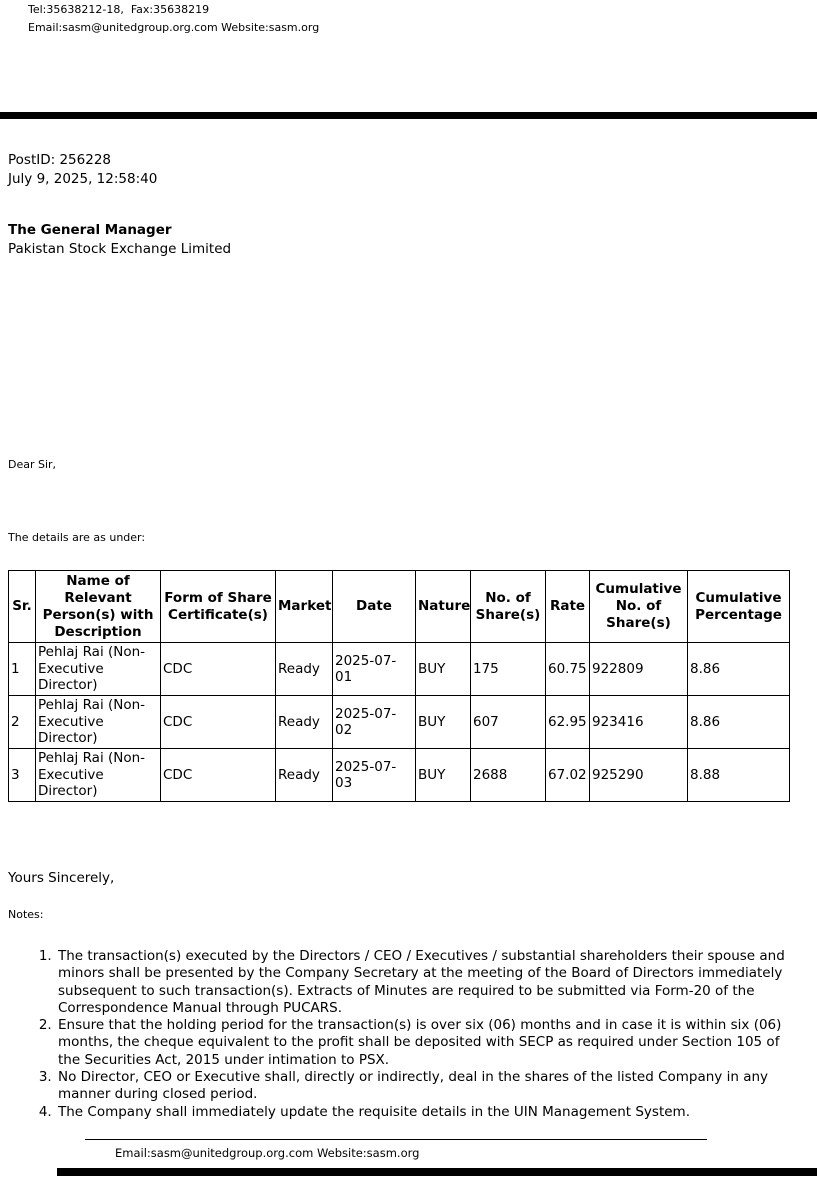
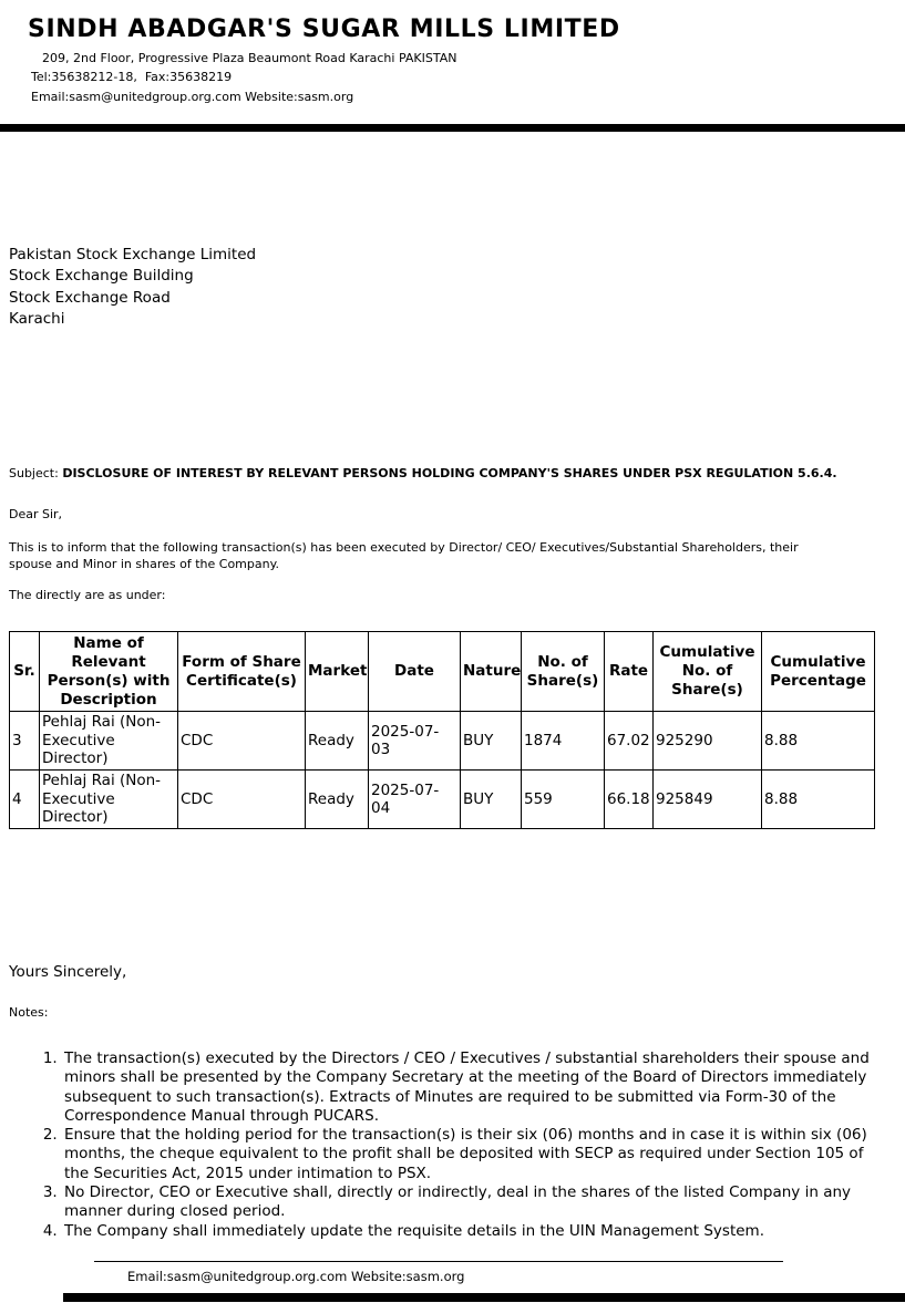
+ SINDH ABADGAR'S SUGAR MILLS LIMITED
+ 209, 2nd Floor, Progressive Plaza Beaumont Road Karachi PAKISTAN
  Tel:35638212-18, Fax:35638219
  Email:sasm@unitedgroup.org.com Website:sasm.org
- PostID: 256228
- July 9, 2025, 12:58:40
- The General Manager
  Pakistan Stock Exchange Limited
+ Stock Exchange Building
+ Stock Exchange Road
+ Karachi
+ Subject: DISCLOSURE OF INTEREST BY RELEVANT PERSONS HOLDING COMPANY'S SHARES UNDER PSX REGULATION 5.6.4.
  Dear Sir,
+ This is to inform that the following transaction(s) has been executed by Director/ CEO/ Executives/Substantial Shareholders, their spouse and Minor in shares of the Company.
- The details are as under:
+ The directly are as under:
  Sr.	Name of Relevant Person(s) with Description	Form of Share Certificate(s)	Market	Date	Nature	No. of Share(s)	Rate	Cumulative No. of Share(s)	Cumulative Percentage
- 1	Pehlaj Rai (Non-Executive Director)	CDC	Ready	2025-07-01	BUY	175	60.75	922809	8.86
- 2	Pehlaj Rai (Non-Executive Director)	CDC	Ready	2025-07-02	BUY	607	62.95	923416	8.86
- 3	Pehlaj Rai (Non-Executive Director)	CDC	Ready	2025-07-03	BUY	2688	67.02	925290	8.88
+ 3	Pehlaj Rai (Non-Executive Director)	CDC	Ready	2025-07-03	BUY	1874	67.02	925290	8.88
+ 4	Pehlaj Rai (Non-Executive Director)	CDC	Ready	2025-07-04	BUY	559	66.18	925849	8.88
  Yours Sincerely,
  Notes:
- The transaction(s) executed by the Directors / CEO / Executives / substantial shareholders their spouse and minors shall be presented by the Company Secretary at the meeting of the Board of Directors immediately subsequent to such transaction(s). Extracts of Minutes are required to be submitted via Form-20 of the Correspondence Manual through PUCARS.
+ The transaction(s) executed by the Directors / CEO / Executives / substantial shareholders their spouse and minors shall be presented by the Company Secretary at the meeting of the Board of Directors immediately subsequent to such transaction(s). Extracts of Minutes are required to be submitted via Form-30 of the Correspondence Manual through PUCARS.
- Ensure that the holding period for the transaction(s) is over six (06) months and in case it is within six (06) months, the cheque equivalent to the profit shall be deposited with SECP as required under Section 105 of the Securities Act, 2015 under intimation to PSX.
+ Ensure that the holding period for the transaction(s) is their six (06) months and in case it is within six (06) months, the cheque equivalent to the profit shall be deposited with SECP as required under Section 105 of the Securities Act, 2015 under intimation to PSX.
  No Director, CEO or Executive shall, directly or indirectly, deal in the shares of the listed Company in any manner during closed period.
  The Company shall immediately update the requisite details in the UIN Management System.
  Email:sasm@unitedgroup.org.com Website:sasm.org
